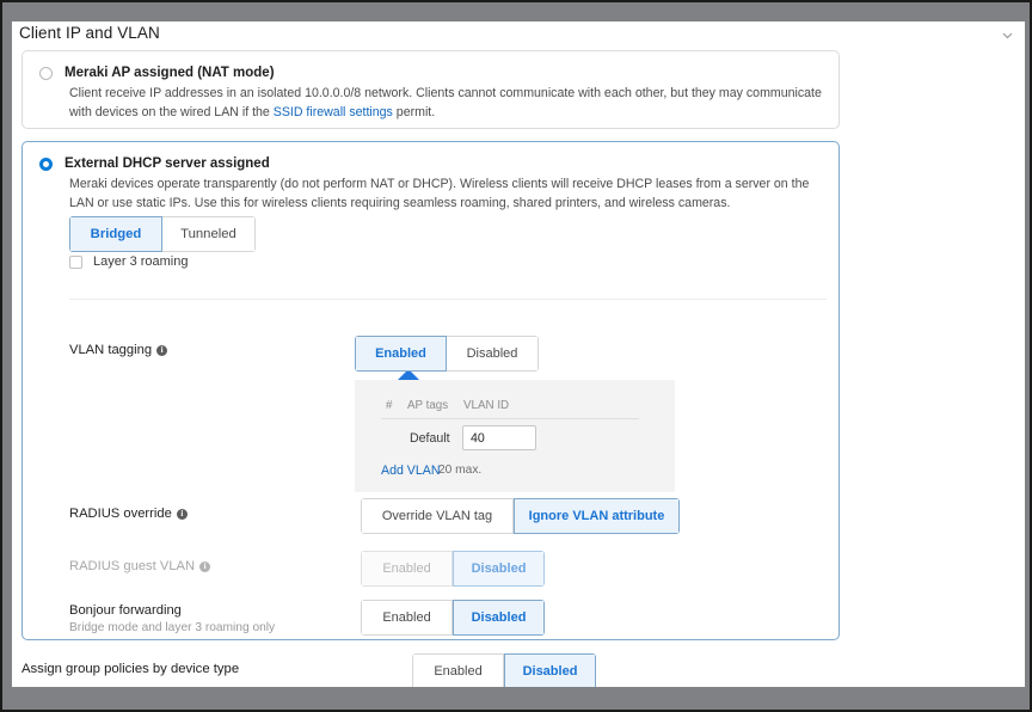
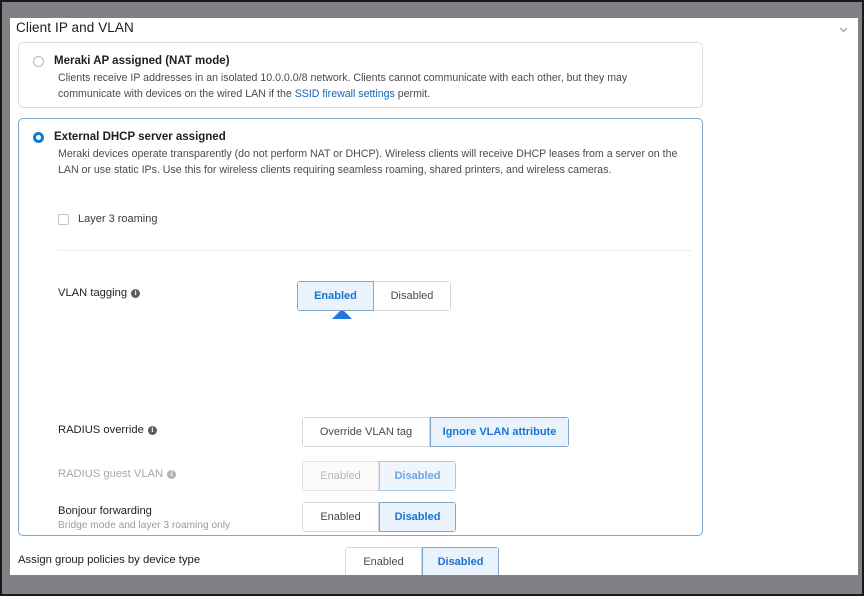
  Client IP and VLAN
  Meraki AP assigned (NAT mode)
- Client receive IP addresses in an isolated 10.0.0.0/8 network. Clients cannot communicate with each other, but they may communicate with devices on the wired LAN if the SSID firewall settings permit.
+ Clients receive IP addresses in an isolated 10.0.0.0/8 network. Clients cannot communicate with each other, but they may communicate with devices on the wired LAN if the SSID firewall settings permit.
  External DHCP server assigned
  Meraki devices operate transparently (do not perform NAT or DHCP). Wireless clients will receive DHCP leases from a server on the LAN or use static IPs. Use this for wireless clients requiring seamless roaming, shared printers, and wireless cameras.
- Bridged
- Tunneled
  Layer 3 roaming
  VLAN tagging i
  Enabled
  Disabled
- # AP tags VLAN ID
- Default
- 40
- Add VLAN
- 20 max.
  RADIUS override i
  Override VLAN tag
  Ignore VLAN attribute
  RADIUS guest VLAN i
  Enabled
  Disabled
  Bonjour forwarding
  Bridge mode and layer 3 roaming only
  Enabled
  Disabled
  Assign group policies by device type
  Enabled
  Disabled
